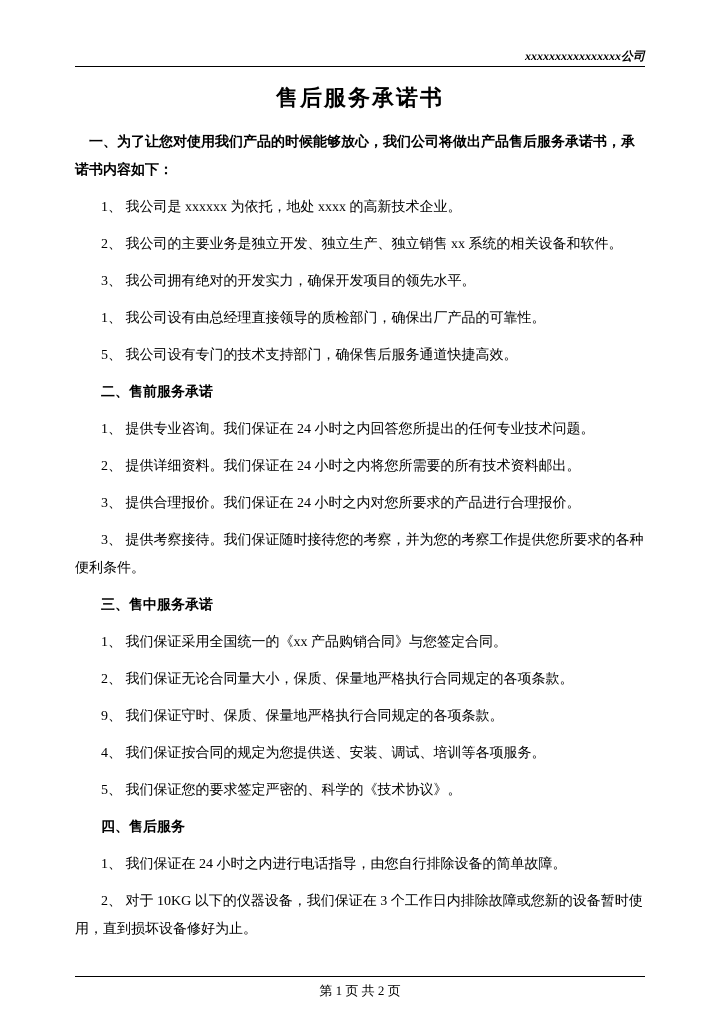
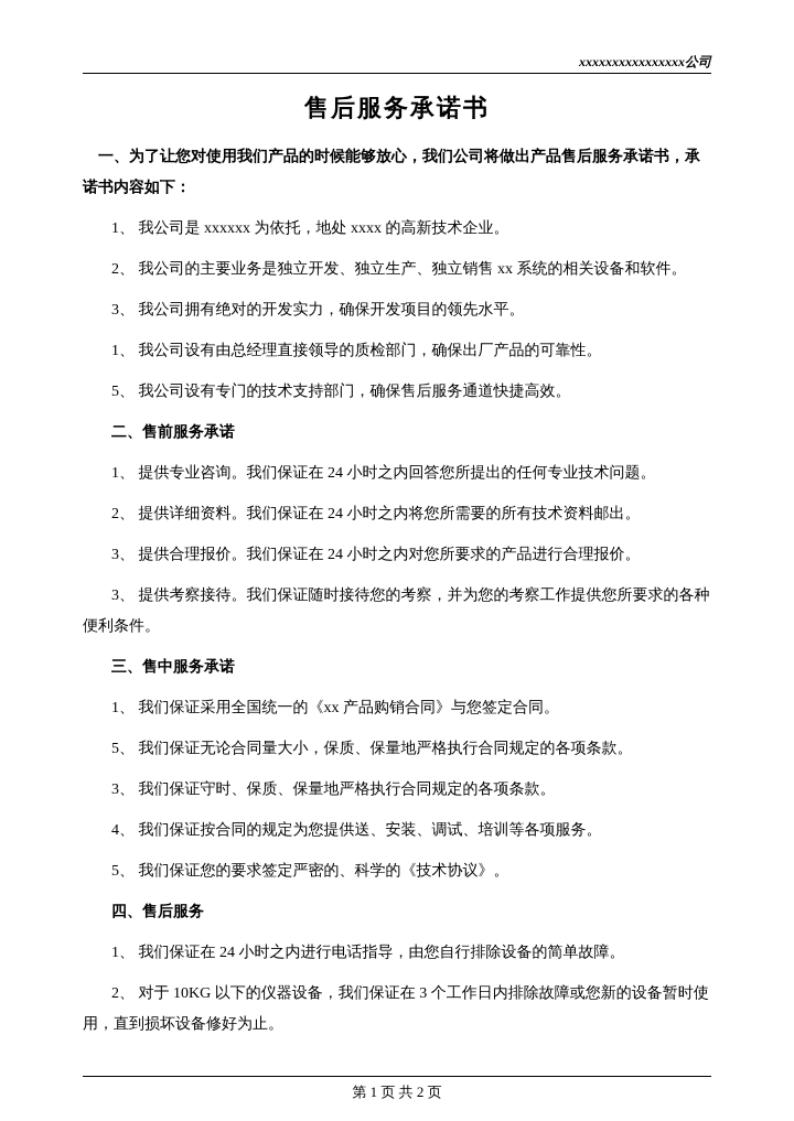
  xxxxxxxxxxxxxxxx公司
  售后服务承诺书
  一、为了让您对使用我们产品的时候能够放心，我们公司将做出产品售后服务承诺书，承诺书内容如下：
  1、 我公司是 xxxxxx 为依托，地处 xxxx 的高新技术企业。
  2、 我公司的主要业务是独立开发、独立生产、独立销售 xx 系统的相关设备和软件。
  3、 我公司拥有绝对的开发实力，确保开发项目的领先水平。
  1、 我公司设有由总经理直接领导的质检部门，确保出厂产品的可靠性。
  5、 我公司设有专门的技术支持部门，确保售后服务通道快捷高效。
  二、售前服务承诺
  1、 提供专业咨询。我们保证在 24 小时之内回答您所提出的任何专业技术问题。
  2、 提供详细资料。我们保证在 24 小时之内将您所需要的所有技术资料邮出。
  3、 提供合理报价。我们保证在 24 小时之内对您所要求的产品进行合理报价。
  3、 提供考察接待。我们保证随时接待您的考察，并为您的考察工作提供您所要求的各种便利条件。
  三、售中服务承诺
  1、 我们保证采用全国统一的《xx 产品购销合同》与您签定合同。
- 2、 我们保证无论合同量大小，保质、保量地严格执行合同规定的各项条款。
+ 5、 我们保证无论合同量大小，保质、保量地严格执行合同规定的各项条款。
- 9、 我们保证守时、保质、保量地严格执行合同规定的各项条款。
+ 3、 我们保证守时、保质、保量地严格执行合同规定的各项条款。
  4、 我们保证按合同的规定为您提供送、安装、调试、培训等各项服务。
  5、 我们保证您的要求签定严密的、科学的《技术协议》。
  四、售后服务
  1、 我们保证在 24 小时之内进行电话指导，由您自行排除设备的简单故障。
  2、 对于 10KG 以下的仪器设备，我们保证在 3 个工作日内排除故障或您新的设备暂时使用，直到损坏设备修好为止。
  第 1 页 共 2 页
